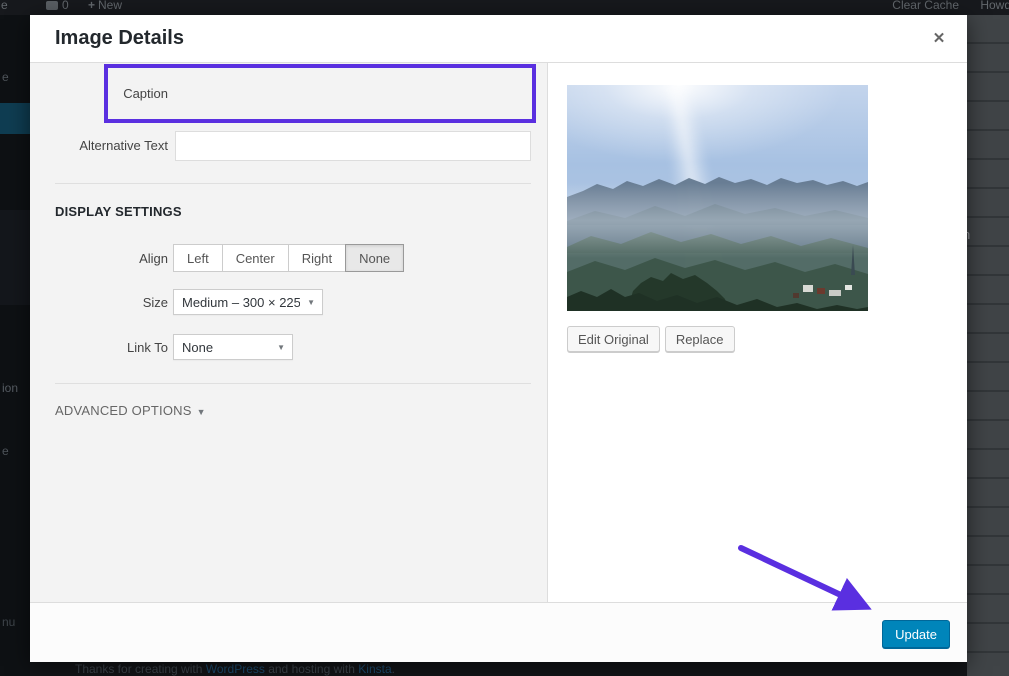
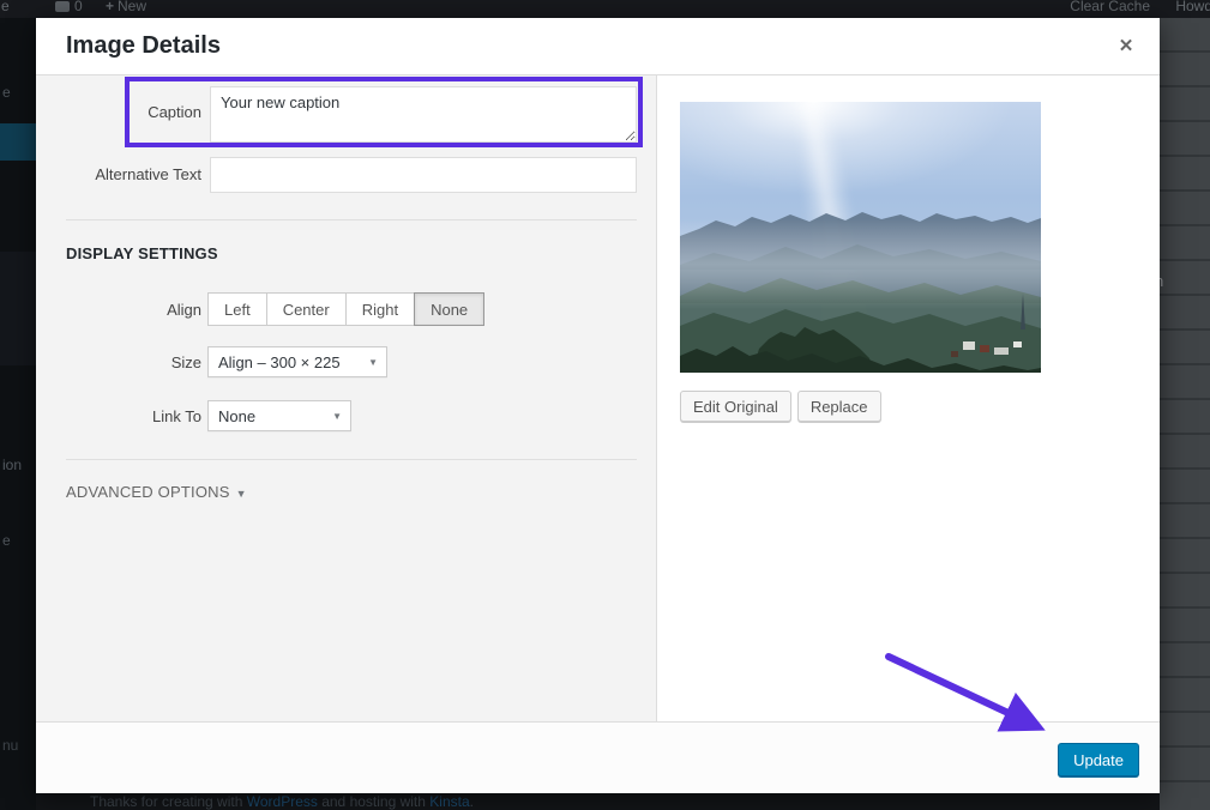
  e
  0
  + New
  Clear Cache
  Howd
  e
  ion
  e
  nu
  Thanks for creating with WordPress and hosting with Kinsta.
  Image Details
  ✕
  Caption
+ Your new caption
  Alternative Text
  DISPLAY SETTINGS
  Align
  Left
  Center
  Right
  None
  Size
- Medium – 300 × 225
+ Align – 300 × 225
  ▼
  Link To
  None
  ▼
  ADVANCED OPTIONS ▼
  Edit Original
  Replace
  Update
